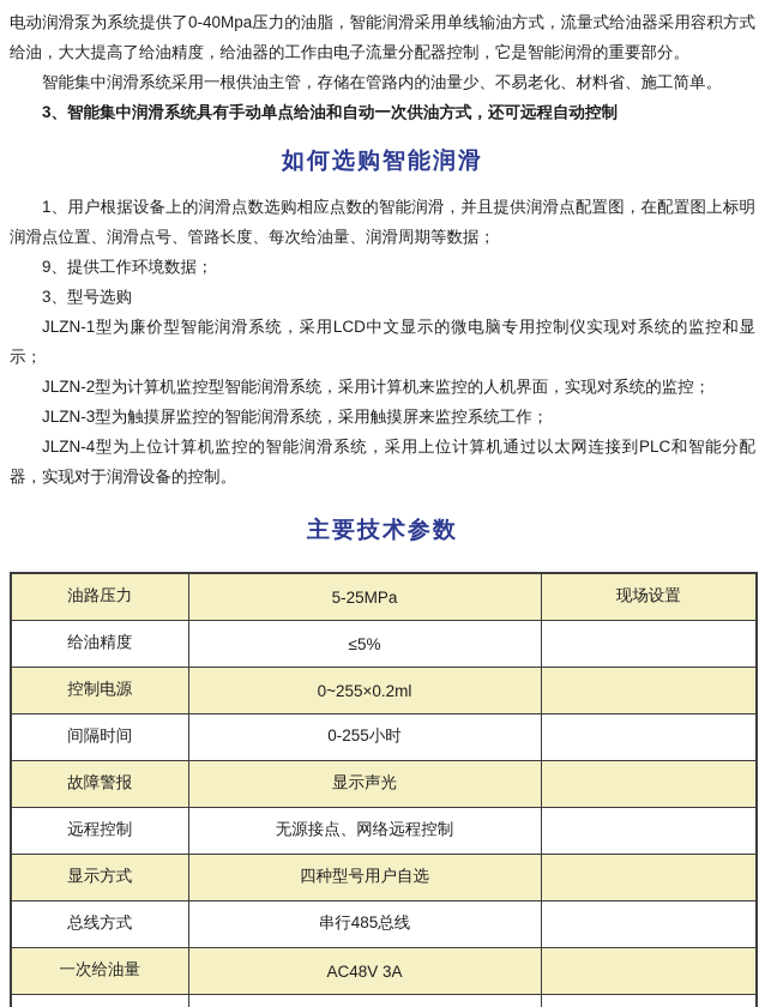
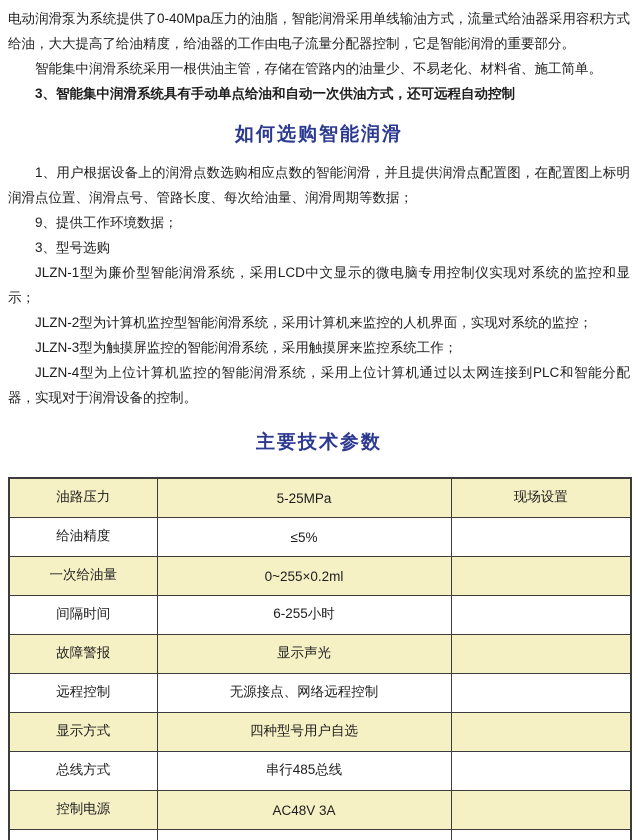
  电动润滑泵为系统提供了0-40Mpa压力的油脂，智能润滑采用单线输油方式，流量式给油器采用容积方式给油，大大提高了给油精度，给油器的工作由电子流量分配器控制，它是智能润滑的重要部分。
  智能集中润滑系统采用一根供油主管，存储在管路内的油量少、不易老化、材料省、施工简单。
  3、智能集中润滑系统具有手动单点给油和自动一次供油方式，还可远程自动控制
  如何选购智能润滑
  1、用户根据设备上的润滑点数选购相应点数的智能润滑，并且提供润滑点配置图，在配置图上标明润滑点位置、润滑点号、管路长度、每次给油量、润滑周期等数据；
  9、提供工作环境数据；
  3、型号选购
  JLZN-1型为廉价型智能润滑系统，采用LCD中文显示的微电脑专用控制仪实现对系统的监控和显示；
  JLZN-2型为计算机监控型智能润滑系统，采用计算机来监控的人机界面，实现对系统的监控；
  JLZN-3型为触摸屏监控的智能润滑系统，采用触摸屏来监控系统工作；
  JLZN-4型为上位计算机监控的智能润滑系统，采用上位计算机通过以太网连接到PLC和智能分配器，实现对于润滑设备的控制。
  主要技术参数
  油路压力	5-25MPa	现场设置
  给油精度	≤5%
- 控制电源	0~255×0.2ml
+ 一次给油量	0~255×0.2ml
- 间隔时间	0-255小时
+ 间隔时间	6-255小时
  故障警报	显示声光
  远程控制	无源接点、网络远程控制
  显示方式	四种型号用户自选
  总线方式	串行485总线
- 一次给油量	AC48V 3A
+ 控制电源	AC48V 3A
